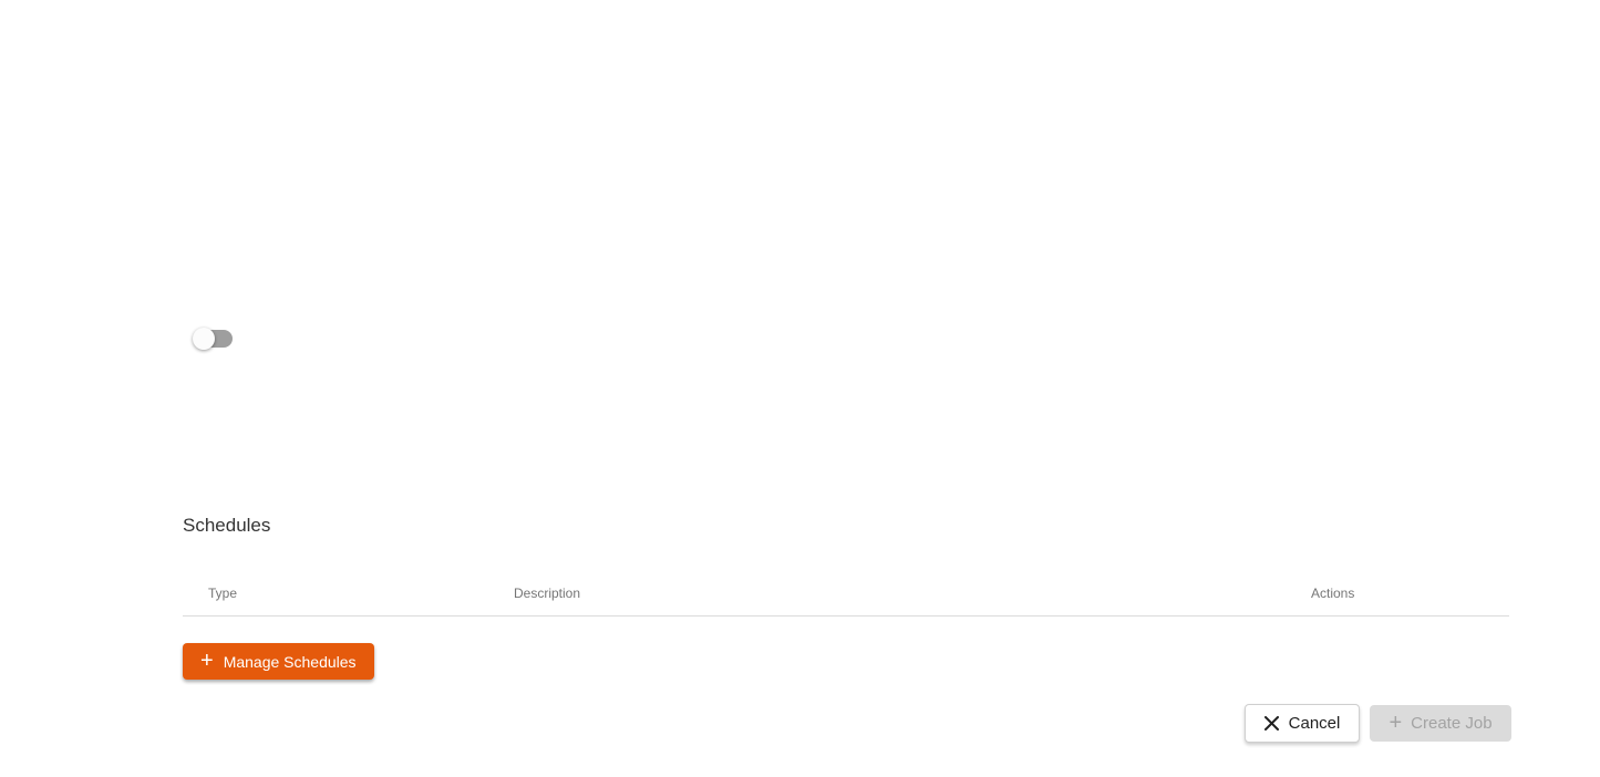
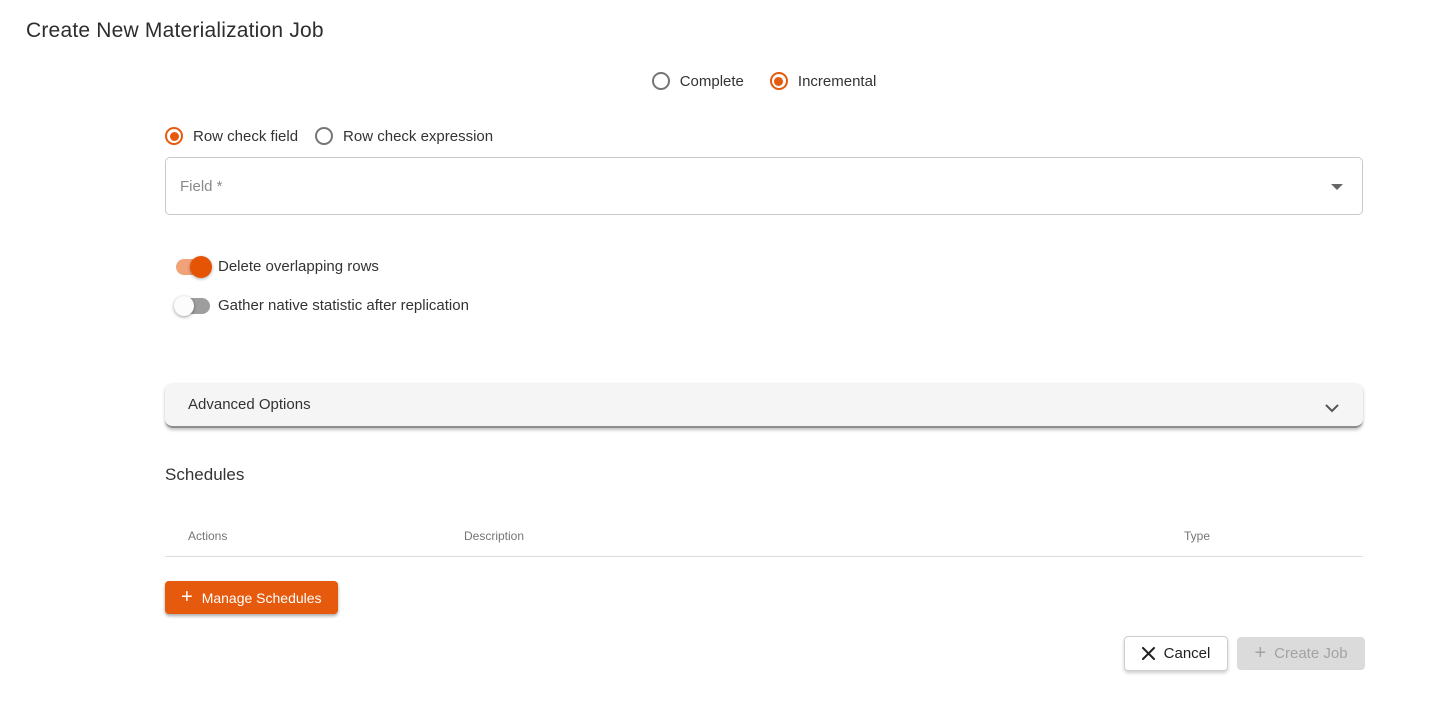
+ Create New Materialization Job
+ Complete
+ Incremental
+ Row check field
+ Row check expression
+ Field *
+ Delete overlapping rows
+ Gather native statistic after replication
+ Advanced Options
  Schedules
- Type
+ Actions
  Description
- Actions
+ Type
  +
  Manage Schedules
  Cancel
  +
  Create Job
